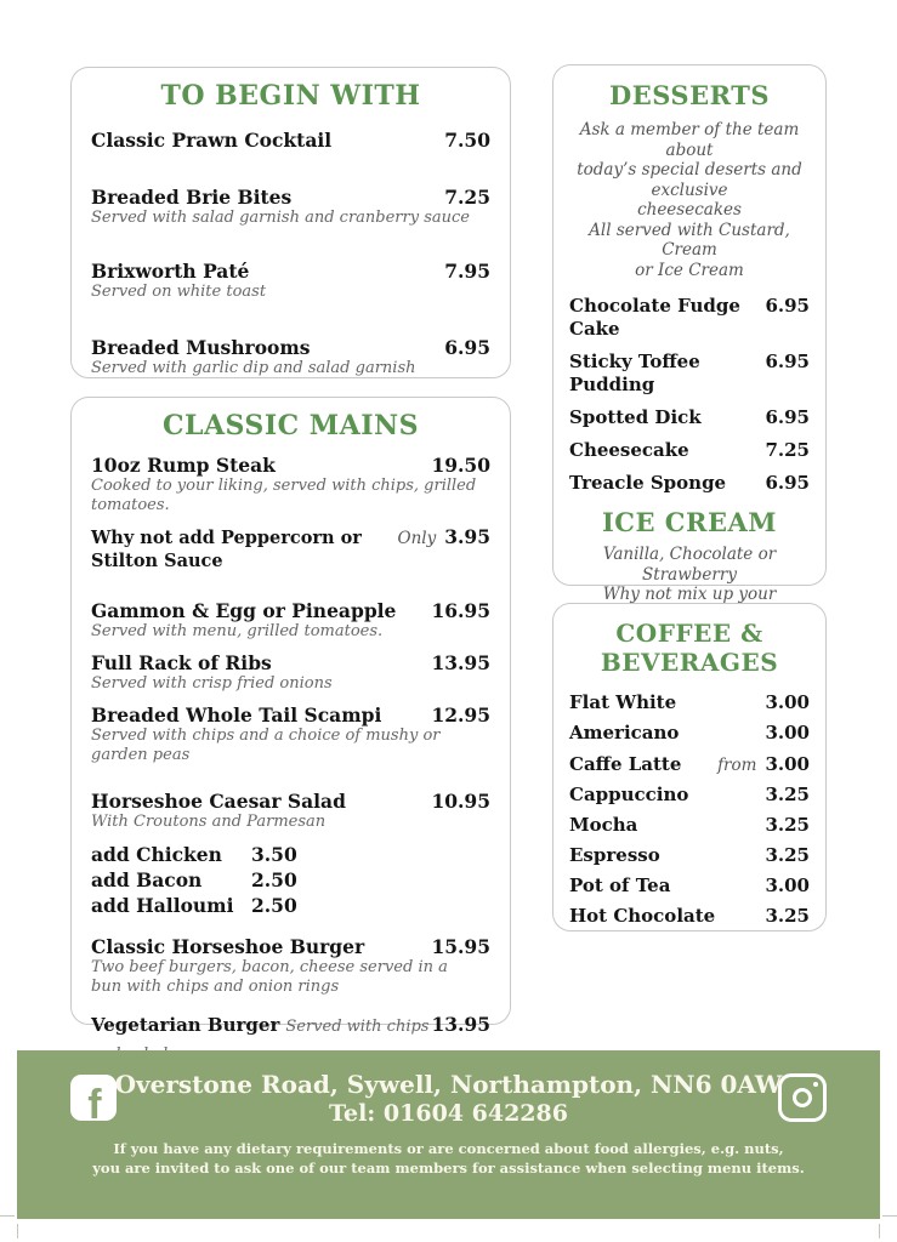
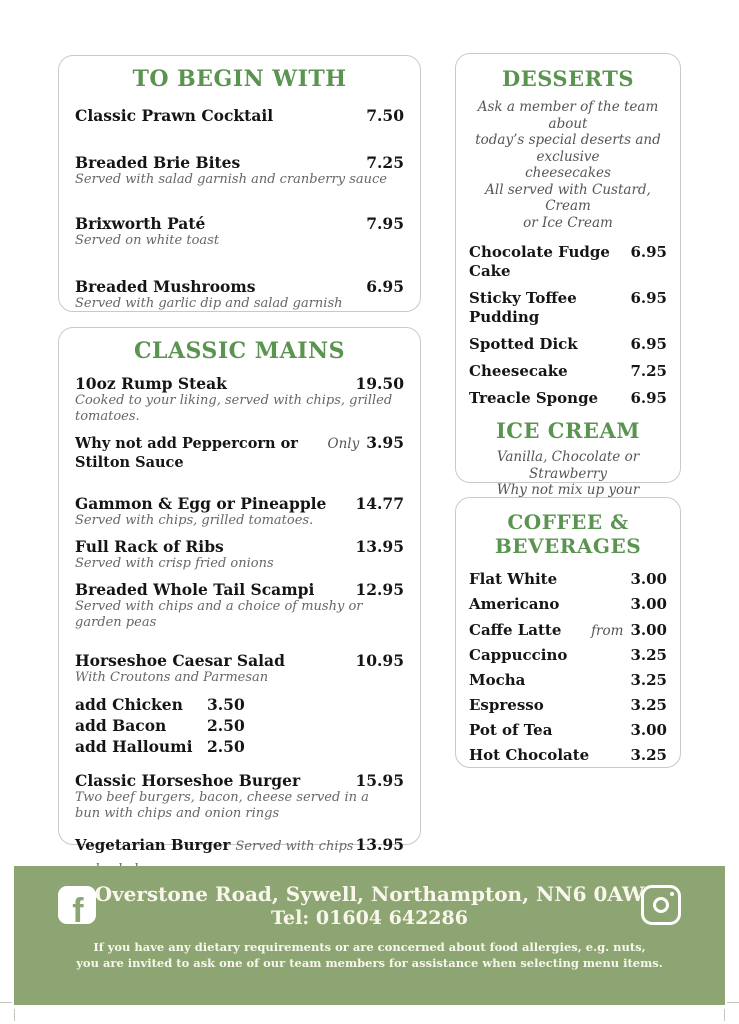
  TO BEGIN WITH
  Classic Prawn Cocktail
  7.50
  Breaded Brie Bites
  7.25
  Served with salad garnish and cranberry sauce
  Brixworth Paté
  7.95
  Served on white toast
  Breaded Mushrooms
  6.95
  Served with garlic dip and salad garnish
  CLASSIC MAINS
  10oz Rump Steak
  19.50
  Cooked to your liking, served with chips, grilled tomatoes.
  Why not add Peppercorn or Stilton Sauce
  Only 3.95
  Gammon & Egg or Pineapple
- 16.95
+ 14.77
- Served with menu, grilled tomatoes.
+ Served with chips, grilled tomatoes.
  Full Rack of Ribs
  13.95
  Served with crisp fried onions
  Breaded Whole Tail Scampi
  12.95
  Served with chips and a choice of mushy or garden peas
  Horseshoe Caesar Salad
  10.95
  With Croutons and Parmesan
  add Chicken
  3.50
  add Bacon
  2.50
  add Halloumi
  2.50
  Classic Horseshoe Burger
  15.95
  Two beef burgers, bacon, cheese served in a
  bun with chips and onion rings
  Vegetarian Burger Served with chips
  13.95
  DESSERTS
  Ask a member of the team about
  today’s special deserts and exclusive
  cheesecakes
  All served with Custard, Cream
  or Ice Cream
  Chocolate Fudge Cake
  6.95
  Sticky Toffee Pudding
  6.95
  Spotted Dick
  6.95
  Cheesecake
  7.25
  Treacle Sponge
  6.95
  ICE CREAM
  Vanilla, Chocolate or Strawberry
  COFFEE &
  BEVERAGES
  Flat White
  3.00
  Americano
  3.00
  Caffe Latte
  from 3.00
  Cappuccino
  3.25
  Mocha
  3.25
  Espresso
  3.25
  Pot of Tea
  3.00
  Hot Chocolate
  3.25
  f
  Overstone Road, Sywell, Northampton, NN6 0AW
  Tel: 01604 642286
  If you have any dietary requirements or are concerned about food allergies, e.g. nuts,
  you are invited to ask one of our team members for assistance when selecting menu items.
